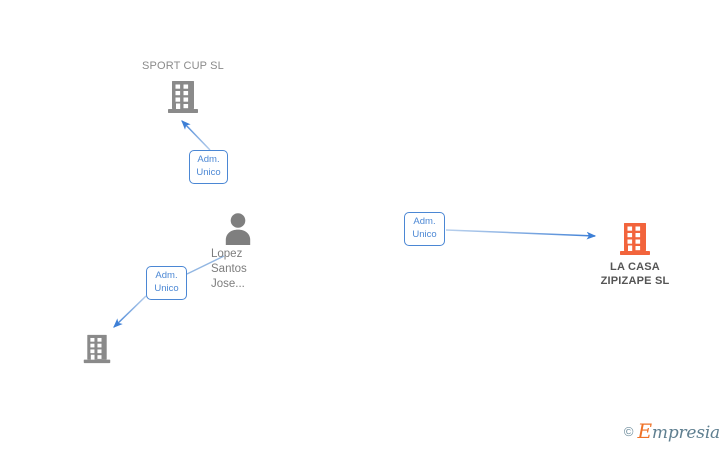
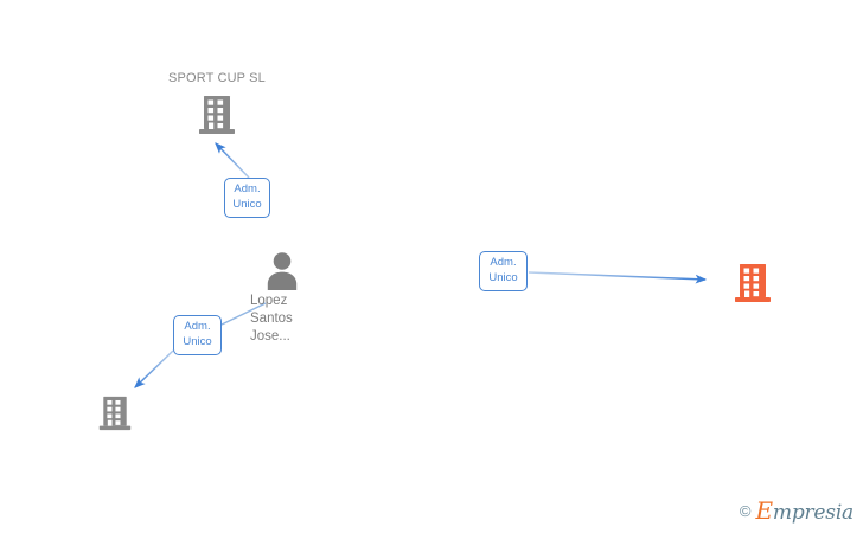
  SPORT CUP SL
  Lopez
  Santos
  Jose...
- LA CASA
- ZIPIZAPE SL
  Adm.
  Unico
  Adm.
  Unico
  Adm.
  Unico
  ©
  Empresia
